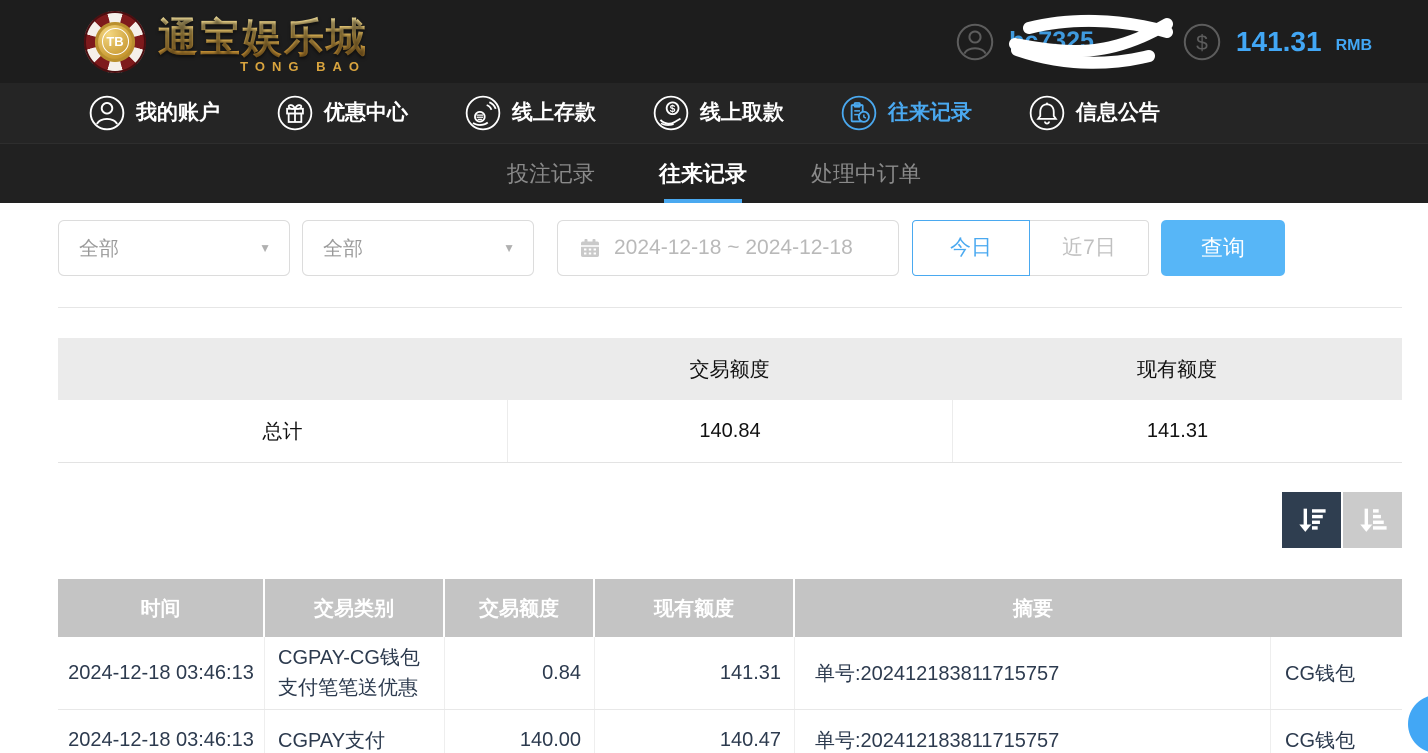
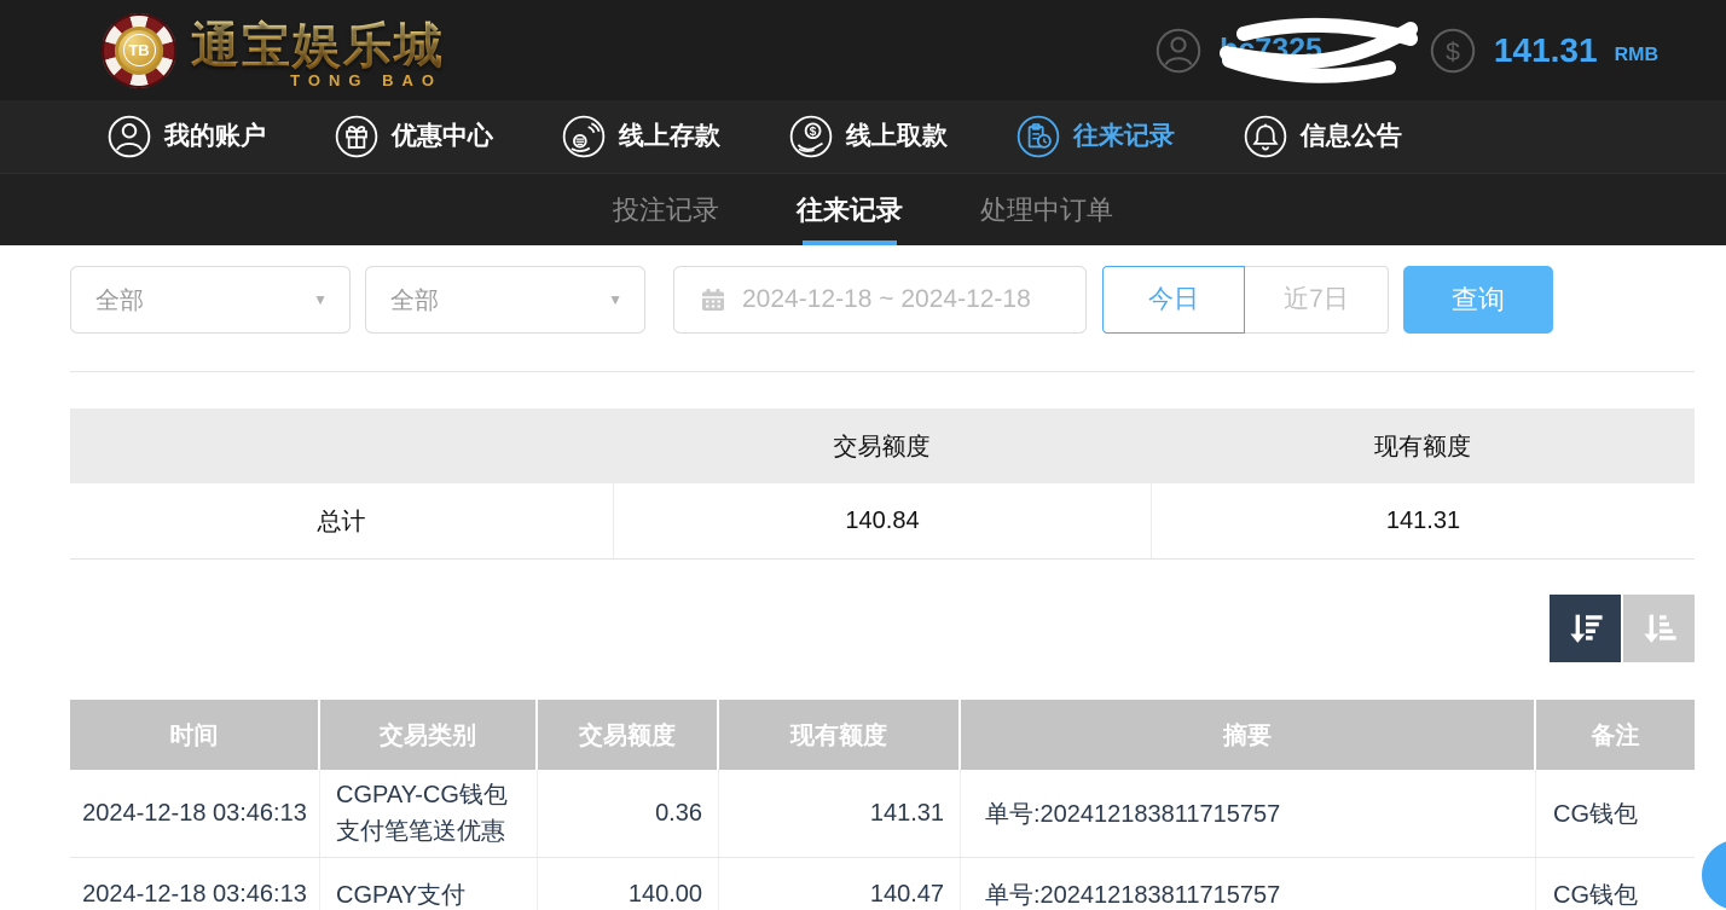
  TB
  通宝娱乐城
  TONG BAO
  $
  141.31
  RMB
  我的账户
  优惠中心
  线上存款
  $
  线上取款
  往来记录
  信息公告
  投注记录
  往来记录
  处理中订单
  全部
  ▼
  全部
  ▼
  2024-12-18 ~ 2024-12-18
  今日
  近7日
  查询
  交易额度
  现有额度
  总计
  140.84
  141.31
  时间
  交易类别
  交易额度
  现有额度
  摘要
+ 备注
  2024-12-18 03:46:13
  CGPAY-CG钱包支付笔笔送优惠
- 0.84
+ 0.36
  141.31
  单号:202412183811715757
  CG钱包
  2024-12-18 03:46:13
  CGPAY支付
  140.00
  140.47
  单号:202412183811715757
  CG钱包
